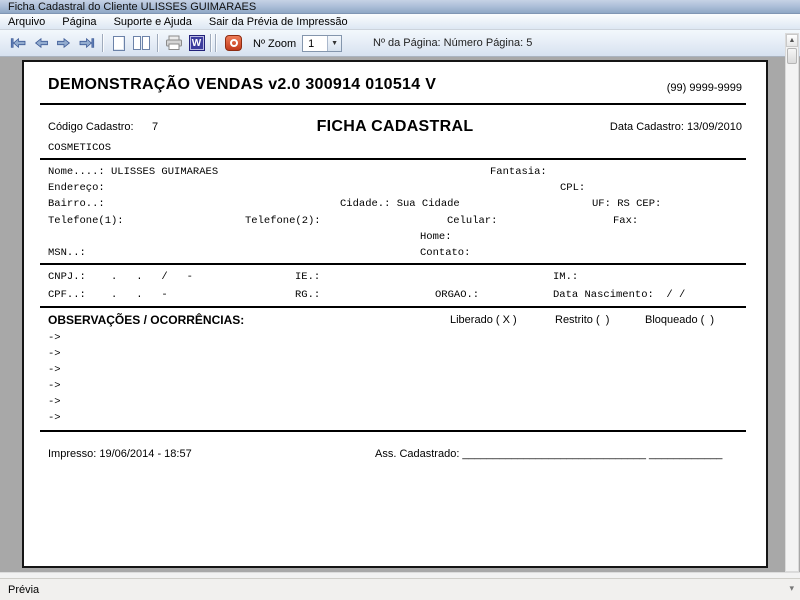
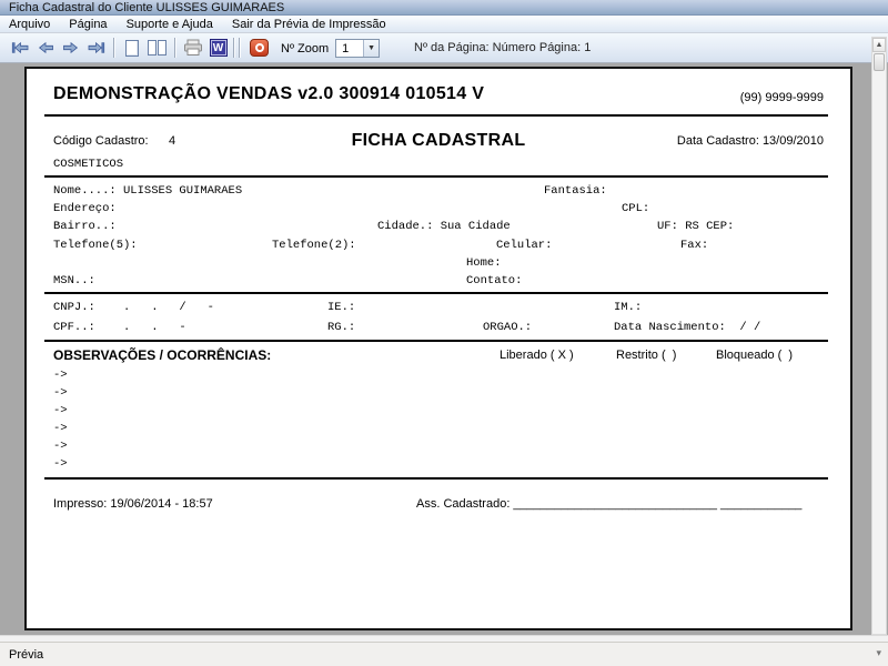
  Ficha Cadastral do Cliente ULISSES GUIMARAES
  Arquivo
  Página
  Suporte e Ajuda
  Sair da Prévia de Impressão
  W
  Nº Zoom
  1
- Nº da Página: Número Página: 5
+ Nº da Página: Número Página: 1
  DEMONSTRAÇÃO VENDAS v2.0 300914 010514 V
  (99) 9999-9999
  Código Cadastro:
- 7
+ 4
  FICHA CADASTRAL
  Data Cadastro: 13/09/2010
  COSMETICOS
  Nome....: ULISSES GUIMARAES
  Fantasia:
  Endereço:
  CPL:
  Bairro..:
  Cidade.: Sua Cidade
  UF: RS CEP:
- Telefone(1):
+ Telefone(5):
  Telefone(2):
  Celular:
  Fax:
  Home:
  MSN..:
  Contato:
  CNPJ.: . . / -
  IE.:
  IM.:
  CPF..: . . -
  RG.:
  ORGAO.:
  Data Nascimento: / /
  OBSERVAÇÕES / OCORRÊNCIAS:
  Liberado ( X )
  Restrito ( )
  Bloqueado ( )
  ->
  ->
  ->
  ->
  ->
  ->
  Impresso: 19/06/2014 - 18:57
  Ass. Cadastrado: ______________________________ ____________
  Prévia
  ▾
